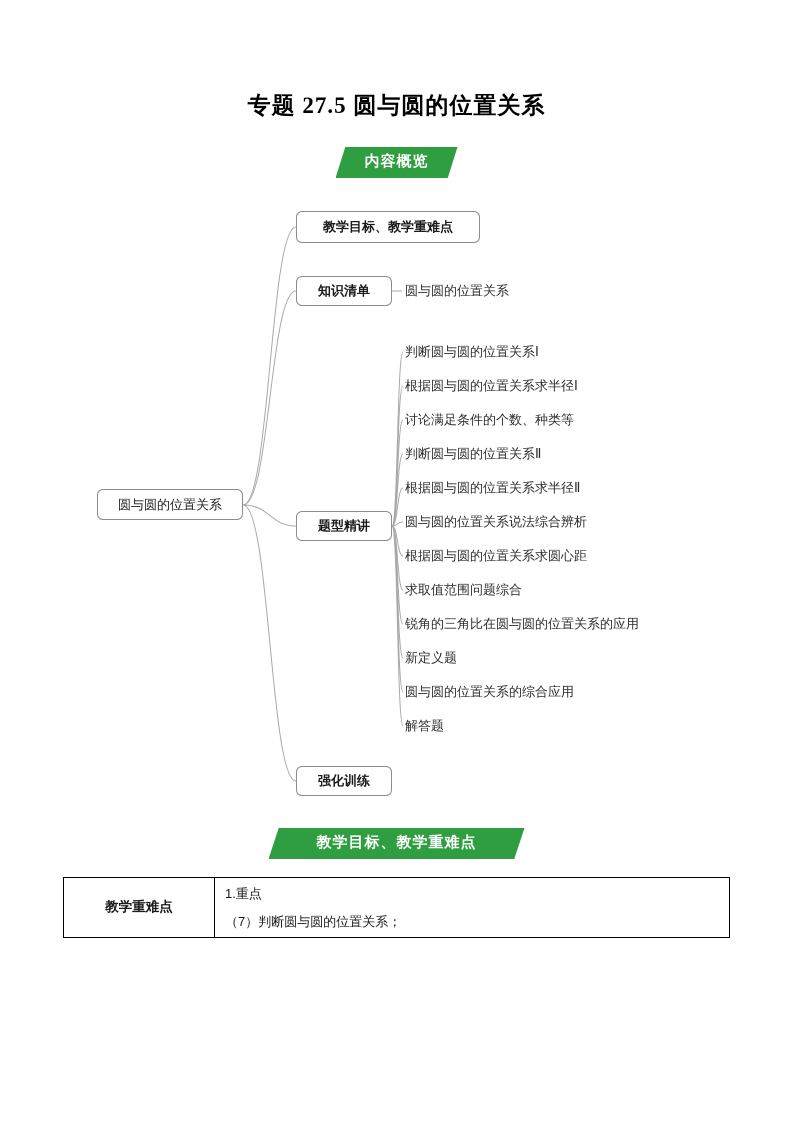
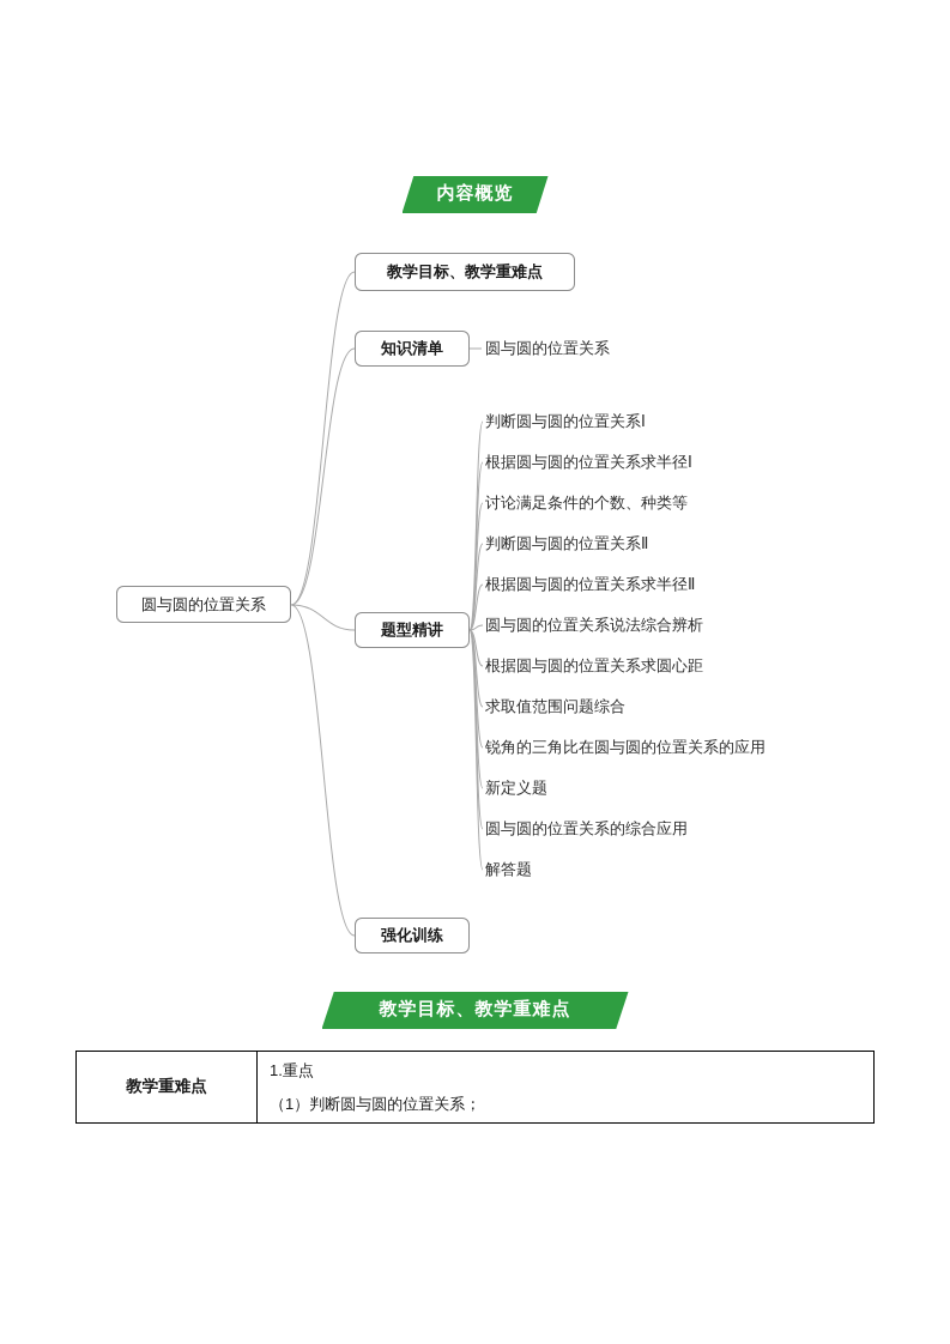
- 专题 27.5 圆与圆的位置关系
  内容概览
  圆与圆的位置关系
  教学目标、教学重难点
  知识清单
  圆与圆的位置关系
  题型精讲
  判断圆与圆的位置关系Ⅰ
  根据圆与圆的位置关系求半径Ⅰ
  讨论满足条件的个数、种类等
  判断圆与圆的位置关系Ⅱ
  根据圆与圆的位置关系求半径Ⅱ
  圆与圆的位置关系说法综合辨析
  根据圆与圆的位置关系求圆心距
  求取值范围问题综合
  锐角的三角比在圆与圆的位置关系的应用
  新定义题
  圆与圆的位置关系的综合应用
  解答题
  强化训练
  教学目标、教学重难点
- 教学重难点	1.重点 （7）判断圆与圆的位置关系；
+ 教学重难点	1.重点 （1）判断圆与圆的位置关系；
